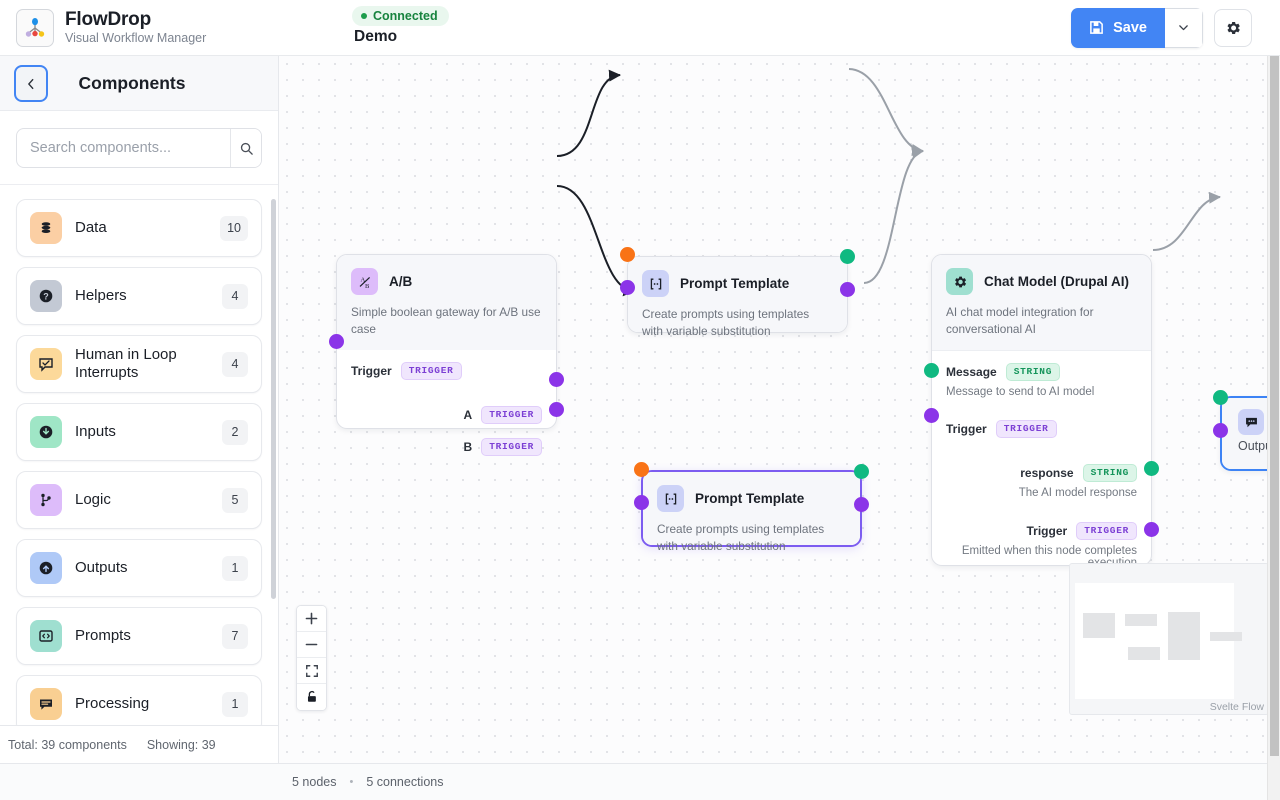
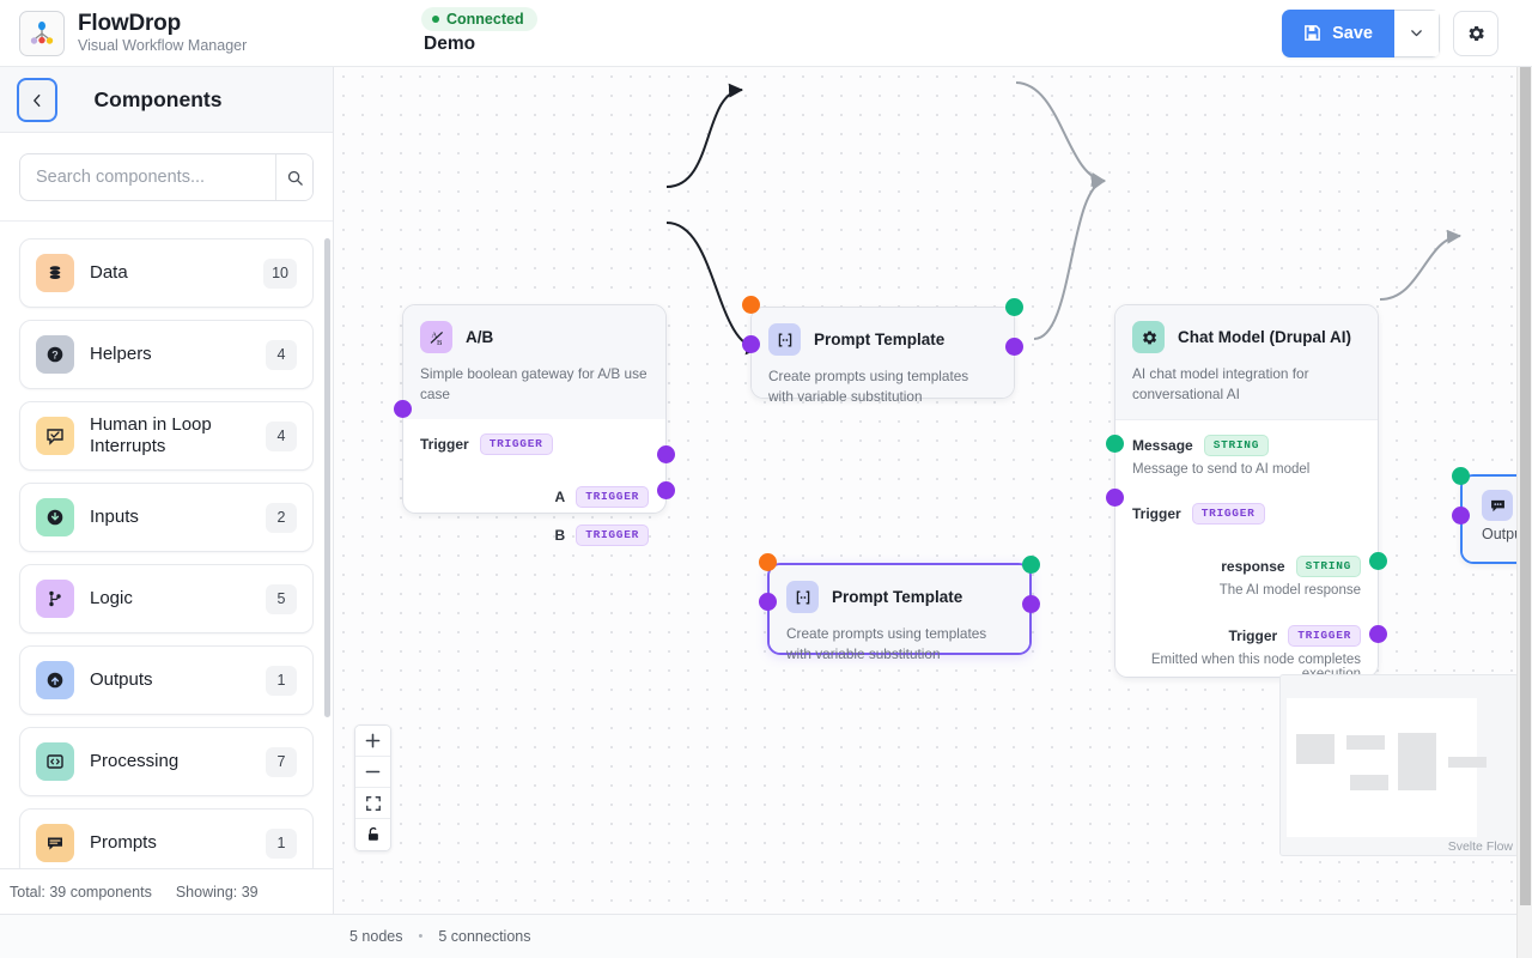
  FlowDrop
  Visual Workflow Manager
  Connected
  Demo
  Save
  Components
  Search components...
  Data
  10
  ?
  Helpers
  4
  Human in Loop Interrupts
  4
  Inputs
  2
  Logic
  5
  Outputs
  1
- Prompts
+ Processing
  7
- Processing
+ Prompts
  1
  Total: 39 components
  Showing: 39
  A/B
  Simple boolean gateway for A/B use case
  Trigger
  TRIGGER
  A
  TRIGGER
  B
  TRIGGER
  Prompt Template
  Create prompts using templates with variable substitution
  Prompt Template
  Create prompts using templates with variable substitution
  Chat Model (Drupal AI)
  AI chat model integration for conversational AI
  Message
  STRING
  Message to send to AI model
  Trigger
  TRIGGER
  response
  STRING
  The AI model response
  Trigger
  TRIGGER
  Emitted when this node completes
  Svelte Flow
  5 nodes
  •
  5 connections
